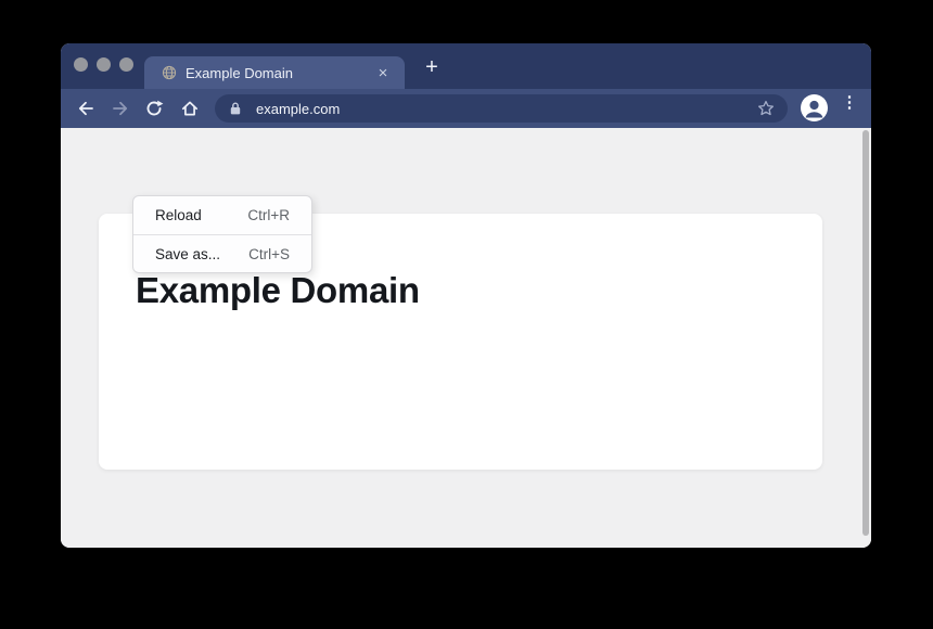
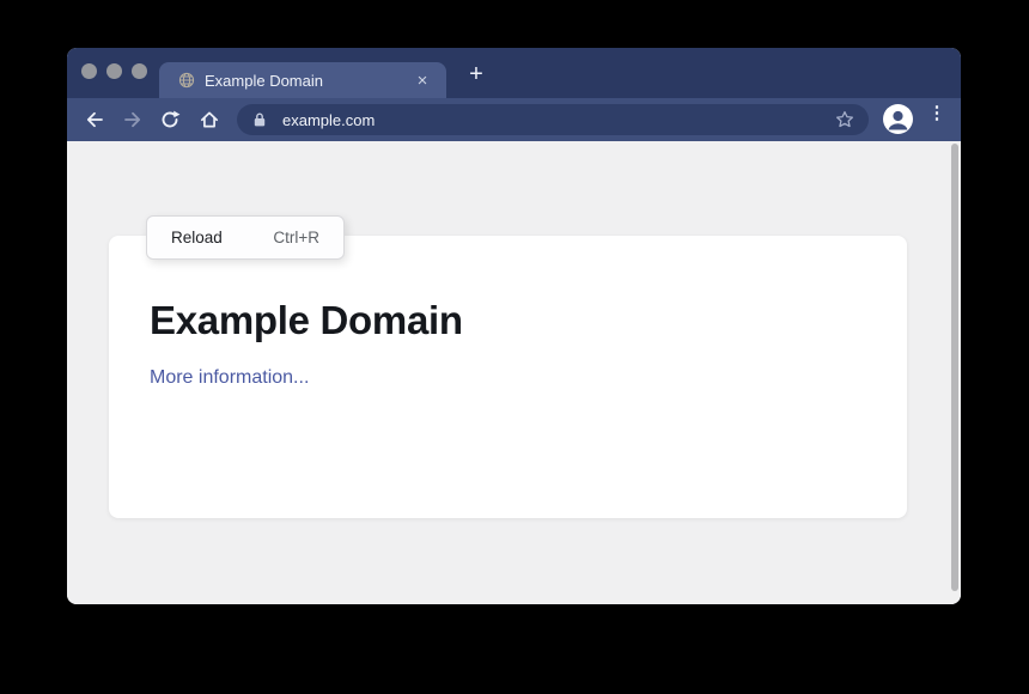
  Example Domain
  ×
  +
  example.com
  ⋮
  Example Domain
+ More information...
  Reload
  Ctrl+R
- Save as...
- Ctrl+S
